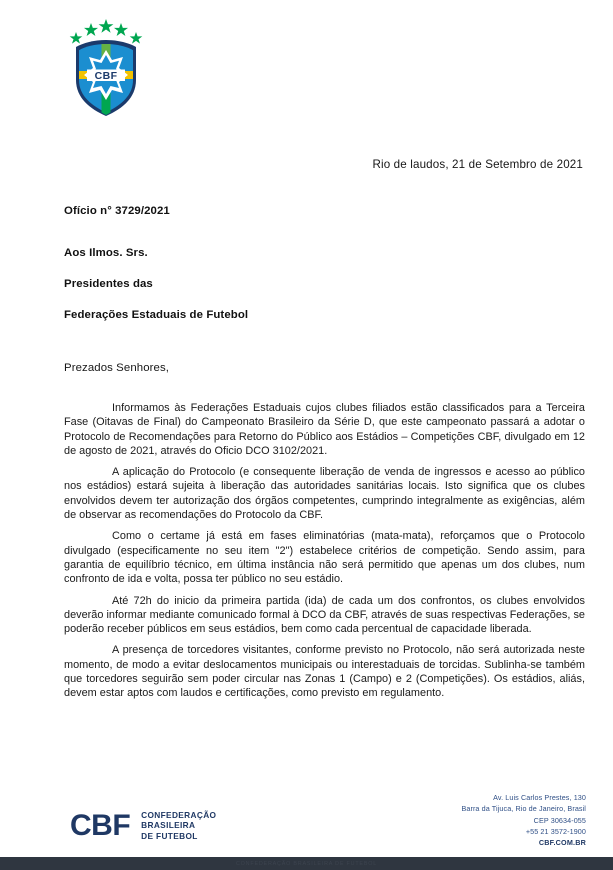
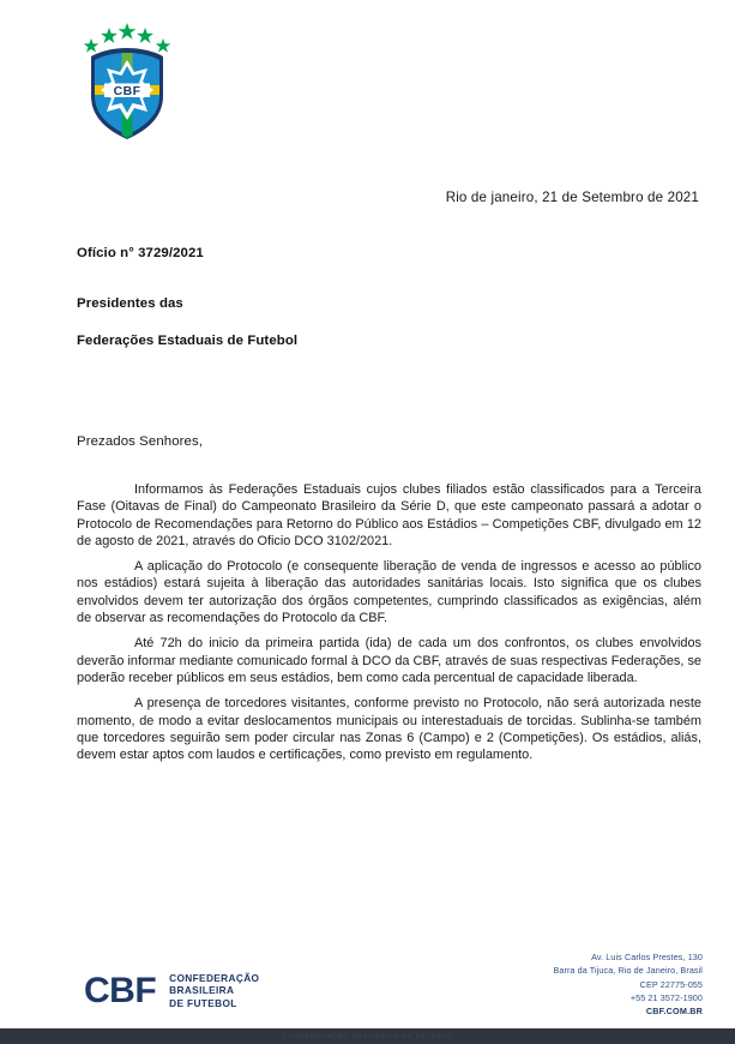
  CBF
- Rio de laudos, 21 de Setembro de 2021
+ Rio de janeiro, 21 de Setembro de 2021
  Ofício n° 3729/2021
- Aos Ilmos. Srs.
  Presidentes das
  Federações Estaduais de Futebol
  Prezados Senhores,
  Informamos às Federações Estaduais cujos clubes filiados estão classificados para a Terceira Fase (Oitavas de Final) do Campeonato Brasileiro da Série D, que este campeonato passará a adotar o Protocolo de Recomendações para Retorno do Público aos Estádios – Competições CBF, divulgado em 12 de agosto de 2021, através do Oficio DCO 3102/2021.
- A aplicação do Protocolo (e consequente liberação de venda de ingressos e acesso ao público nos estádios) estará sujeita à liberação das autoridades sanitárias locais. Isto significa que os clubes envolvidos devem ter autorização dos órgãos competentes, cumprindo integralmente as exigências, além de observar as recomendações do Protocolo da CBF.
+ A aplicação do Protocolo (e consequente liberação de venda de ingressos e acesso ao público nos estádios) estará sujeita à liberação das autoridades sanitárias locais. Isto significa que os clubes envolvidos devem ter autorização dos órgãos competentes, cumprindo classificados as exigências, além de observar as recomendações do Protocolo da CBF.
- Como o certame já está em fases eliminatórias (mata-mata), reforçamos que o Protocolo divulgado (especificamente no seu item "2") estabelece critérios de competição. Sendo assim, para garantia de equilíbrio técnico, em última instância não será permitido que apenas um dos clubes, num confronto de ida e volta, possa ter público no seu estádio.
  Até 72h do inicio da primeira partida (ida) de cada um dos confrontos, os clubes envolvidos deverão informar mediante comunicado formal à DCO da CBF, através de suas respectivas Federações, se poderão receber públicos em seus estádios, bem como cada percentual de capacidade liberada.
- A presença de torcedores visitantes, conforme previsto no Protocolo, não será autorizada neste momento, de modo a evitar deslocamentos municipais ou interestaduais de torcidas. Sublinha-se também que torcedores seguirão sem poder circular nas Zonas 1 (Campo) e 2 (Competições). Os estádios, aliás, devem estar aptos com laudos e certificações, como previsto em regulamento.
+ A presença de torcedores visitantes, conforme previsto no Protocolo, não será autorizada neste momento, de modo a evitar deslocamentos municipais ou interestaduais de torcidas. Sublinha-se também que torcedores seguirão sem poder circular nas Zonas 6 (Campo) e 2 (Competições). Os estádios, aliás, devem estar aptos com laudos e certificações, como previsto em regulamento.
  CBF
  CONFEDERAÇÃO
  BRASILEIRA
  DE FUTEBOL
  Av. Luis Carlos Prestes, 130
  Barra da Tijuca, Rio de Janeiro, Brasil
- CEP 30634-055
+ CEP 22775-055
  +55 21 3572-1900
  CBF.COM.BR
